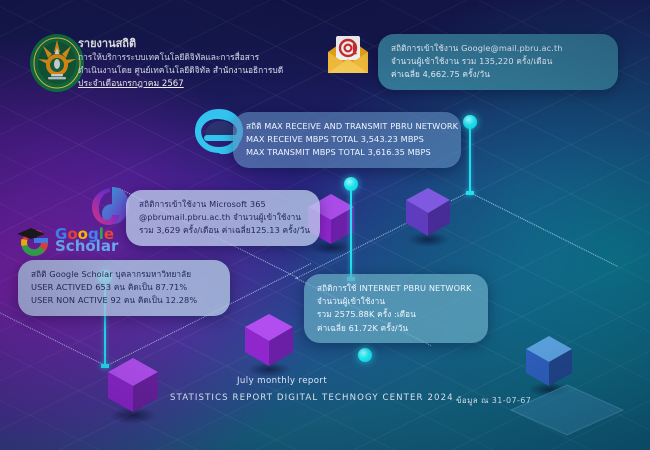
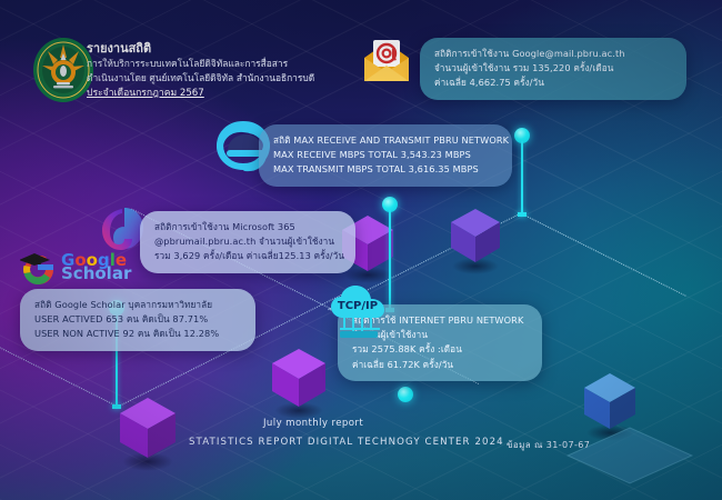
+ TCP/IP
